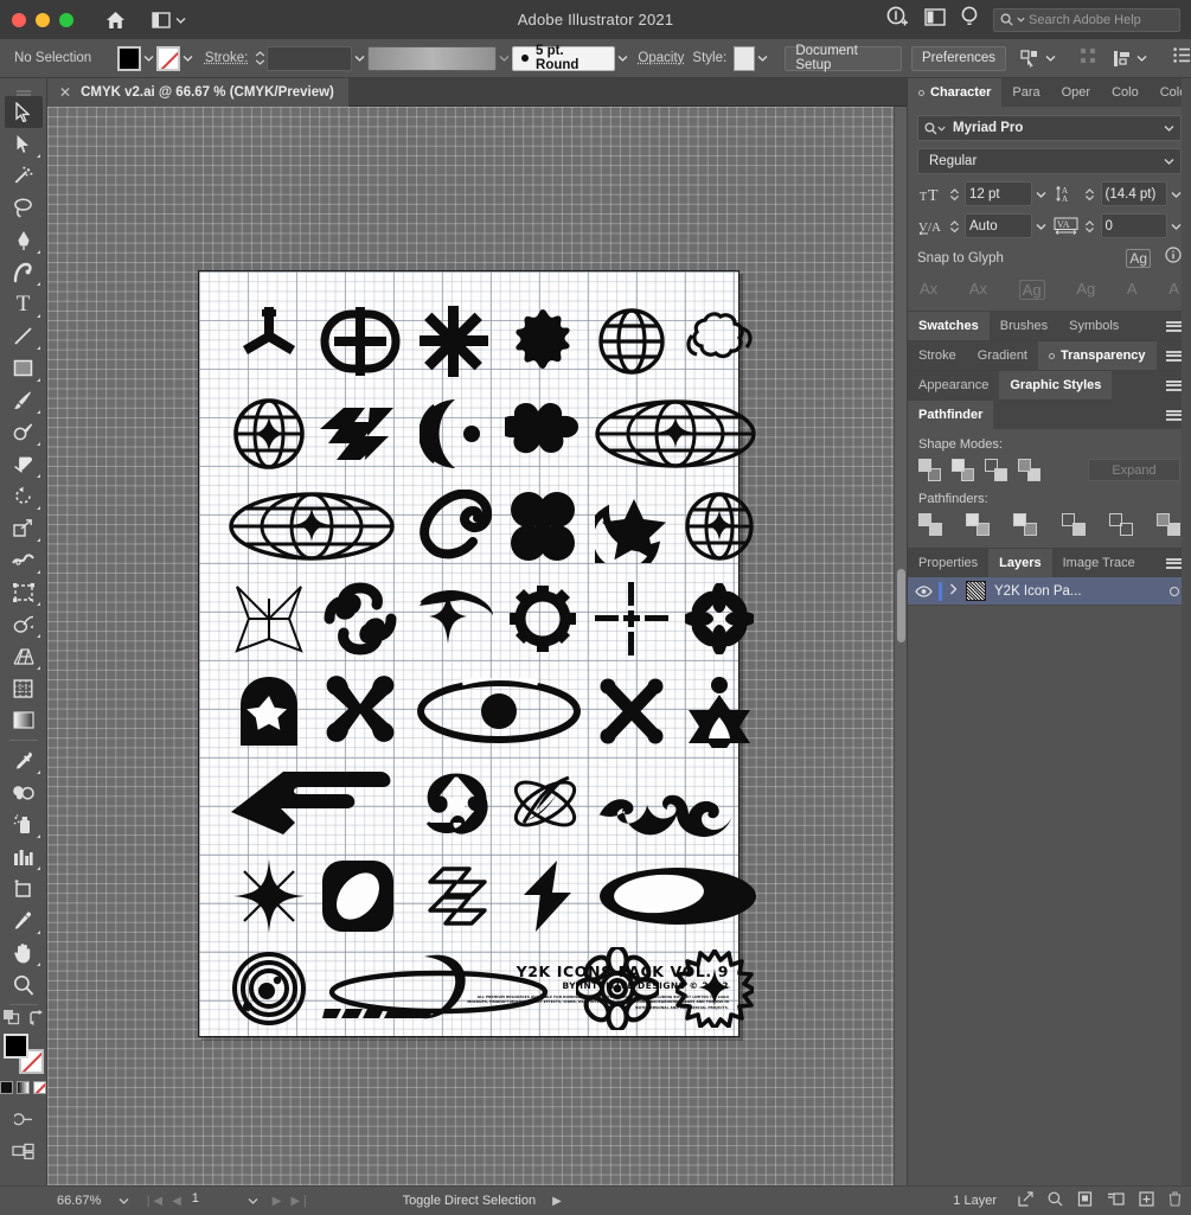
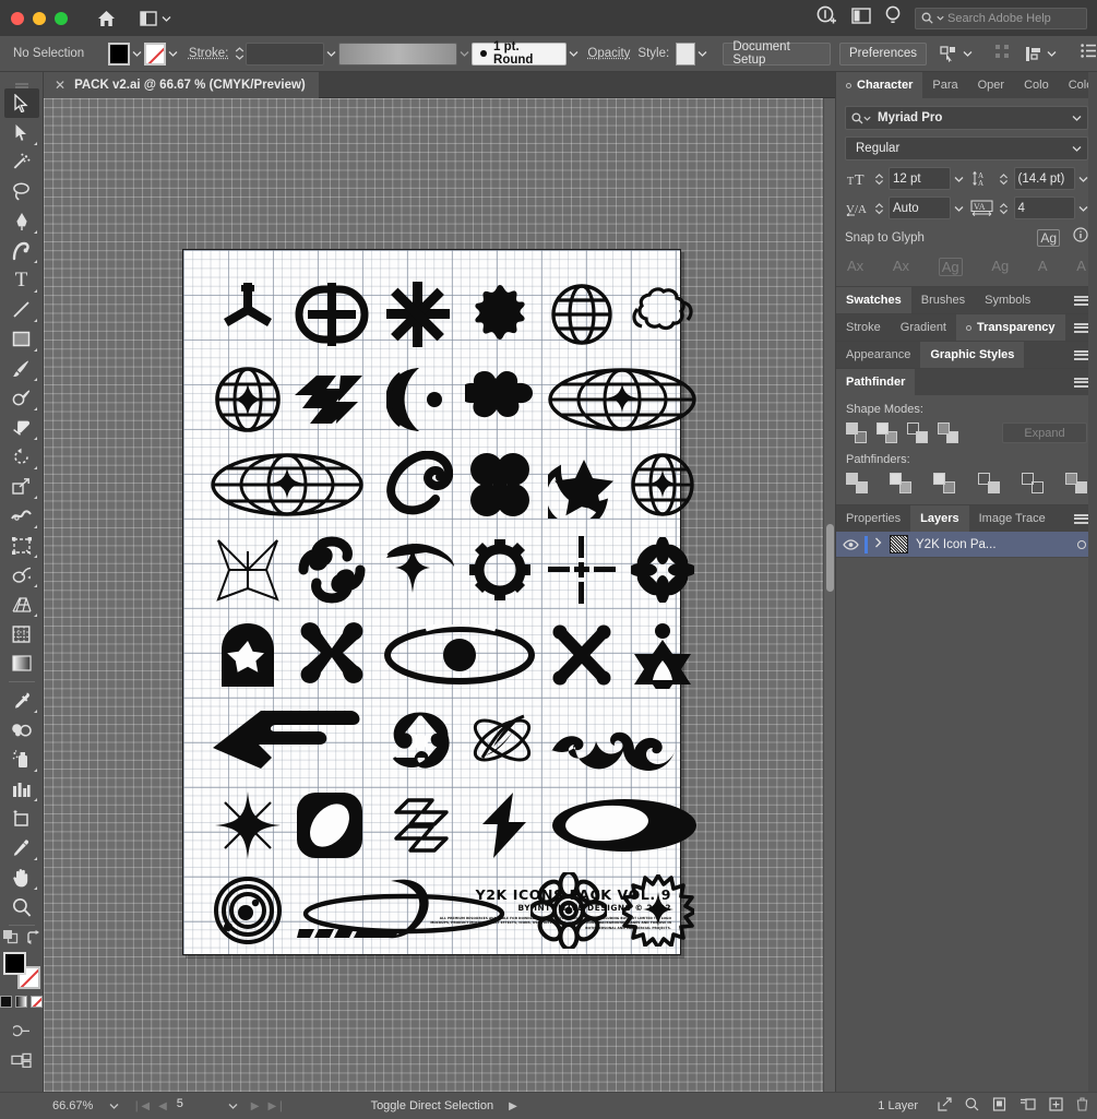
- Adobe Illustrator 2021
  Search Adobe Help
  No Selection
  Stroke:
- 5 pt. Round
+ 1 pt. Round
  Opacity
  Style:
  Document Setup
  Preferences
  ✕
- CMYK v2.ai @ 66.67 % (CMYK/Preview)
+ PACK v2.ai @ 66.67 % (CMYK/Preview)
  T
  Y2K ICONS PACK VOL. 9
  BY INTUITIVE DESIGNS © 2022
  Character
  Para
  Oper
  Colo
  Col
  Myriad Pro
  Regular
  T
  T
  12 pt
  A
  A
  (14.4 pt)
  V/A
  Auto
  VA
- 0
+ 4
  Snap to Glyph
  Ag
  Ax
  Ax
  Ag
  Ag
  A
  A
  Swatches
  Brushes
  Symbols
  Stroke
  Gradient
  Transparency
  Appearance
  Graphic Styles
  Pathfinder
  Shape Modes:
  Expand
  Pathfinders:
  Properties
  Layers
  Image Trace
  Y2K Icon Pa...
  66.67%
  ❘◀
  ◀
- 1
+ 5
  ▶
  ▶❘
  Toggle Direct Selection
  ▶
  1 Layer
